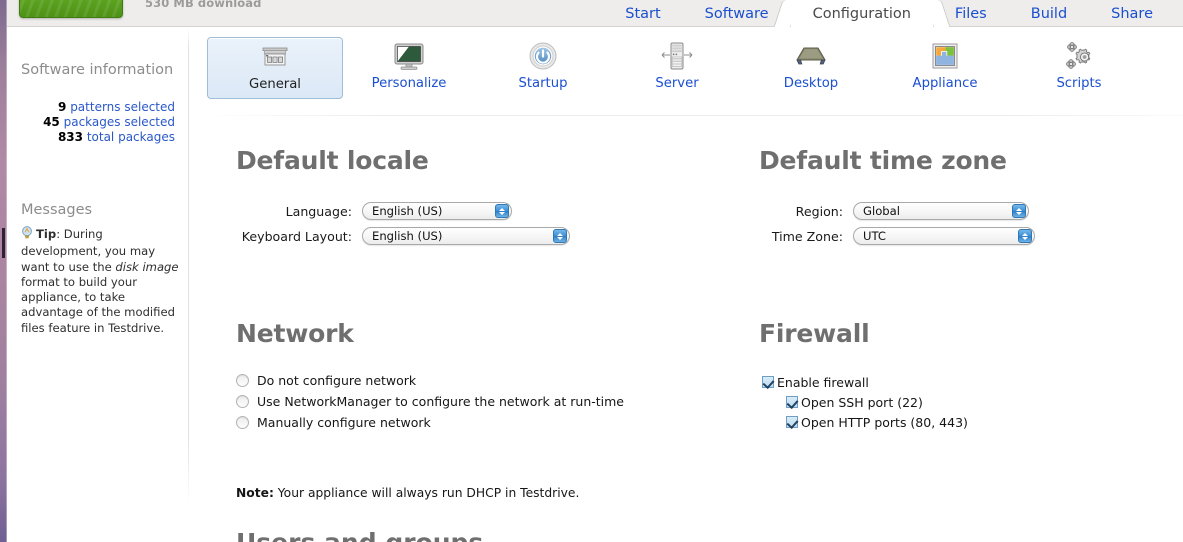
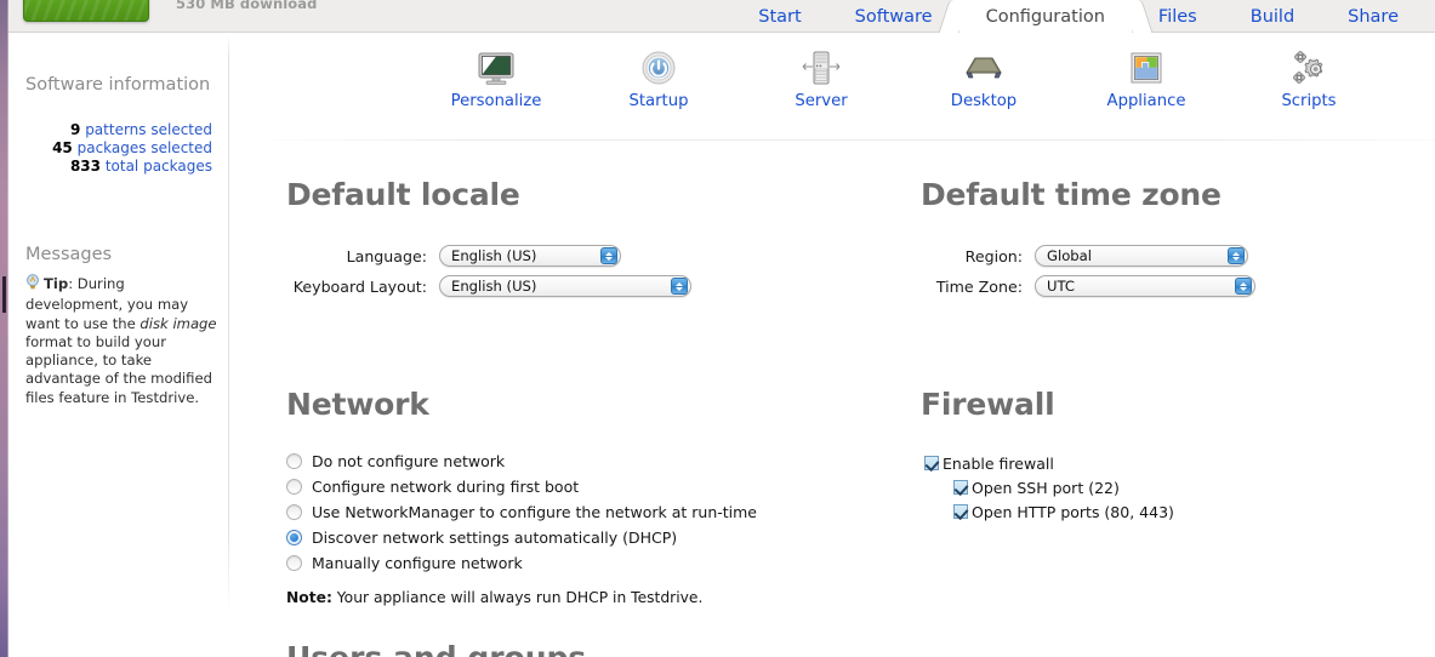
  530 MB download
  Start
  Software
  Configuration
  Files
  Build
  Share
  Software information
  9 patterns selected
  45 packages selected
  833 total packages
  Messages
  Tip: During development, you may want to use the disk image format to build your appliance, to take advantage of the modified files feature in Testdrive.
- General
  Personalize
  Startup
  Server
  Desktop
  Appliance
  Scripts
  Default locale
  Language:
  English (US)
  Keyboard Layout:
  English (US)
  Default time zone
  Region:
  Global
  Time Zone:
  UTC
  Network
  Do not configure network
+ Configure network during first boot
  Use NetworkManager to configure the network at run-time
+ Discover network settings automatically (DHCP)
  Manually configure network
  Note: Your appliance will always run DHCP in Testdrive.
  Firewall
  Enable firewall
  Open SSH port (22)
  Open HTTP ports (80, 443)
